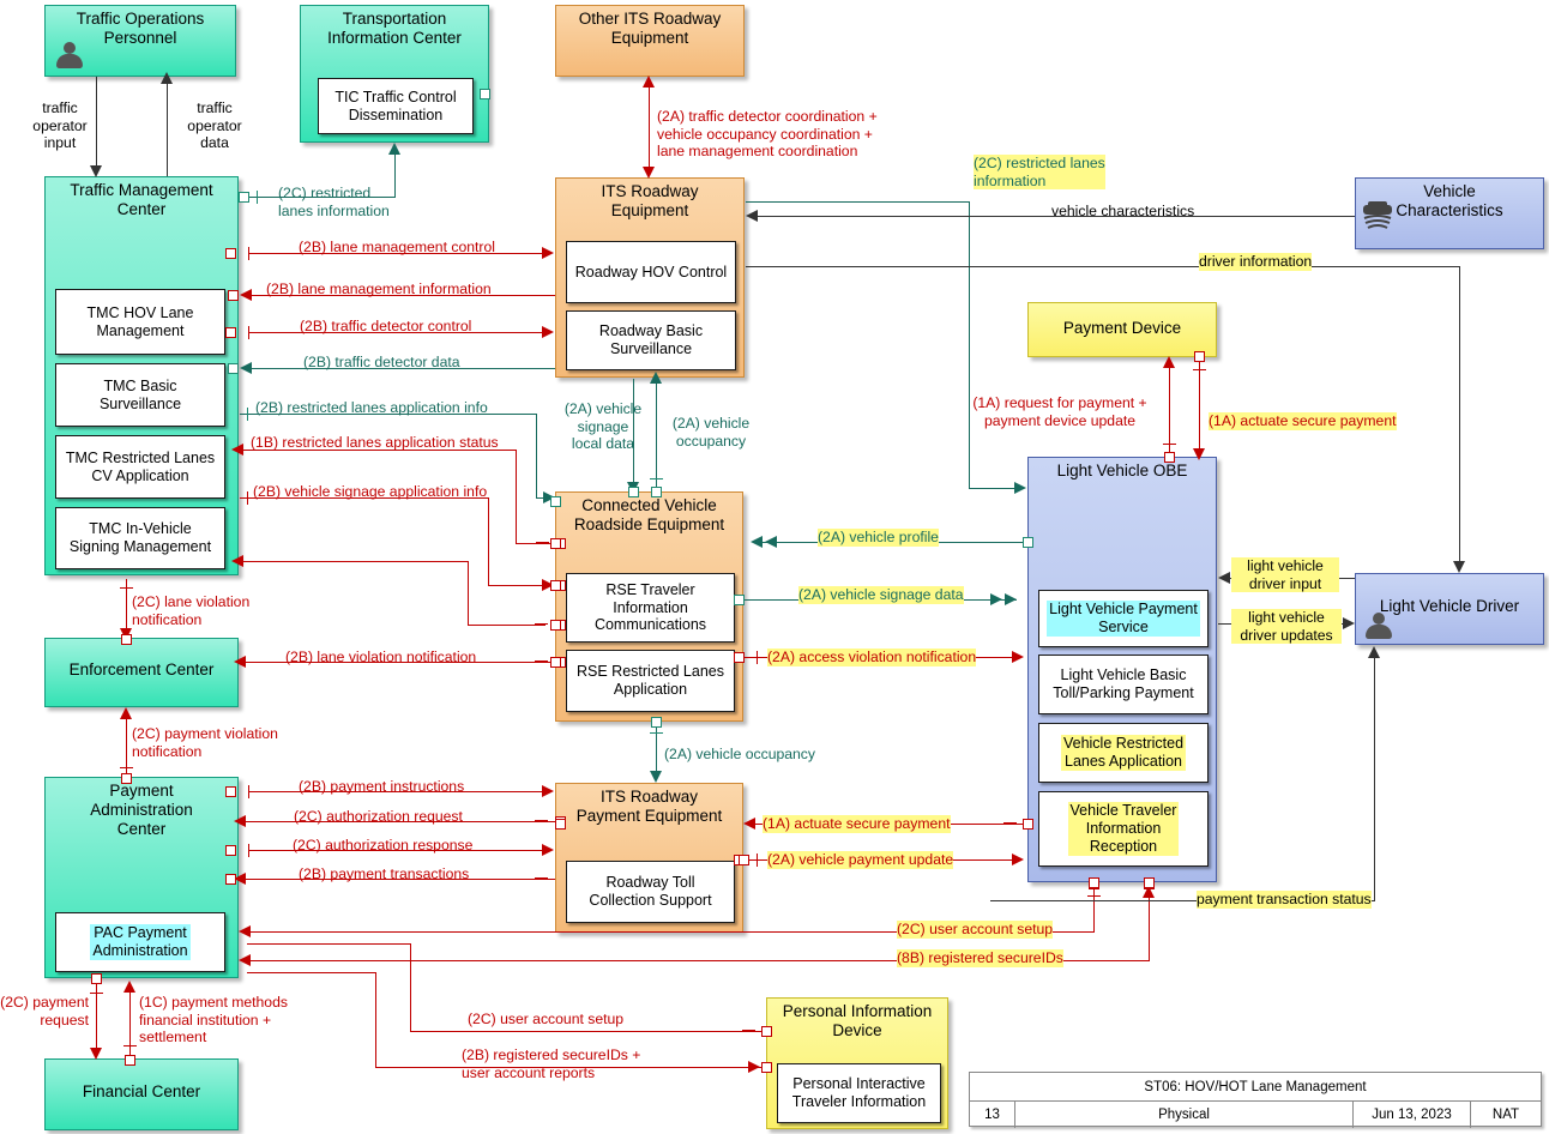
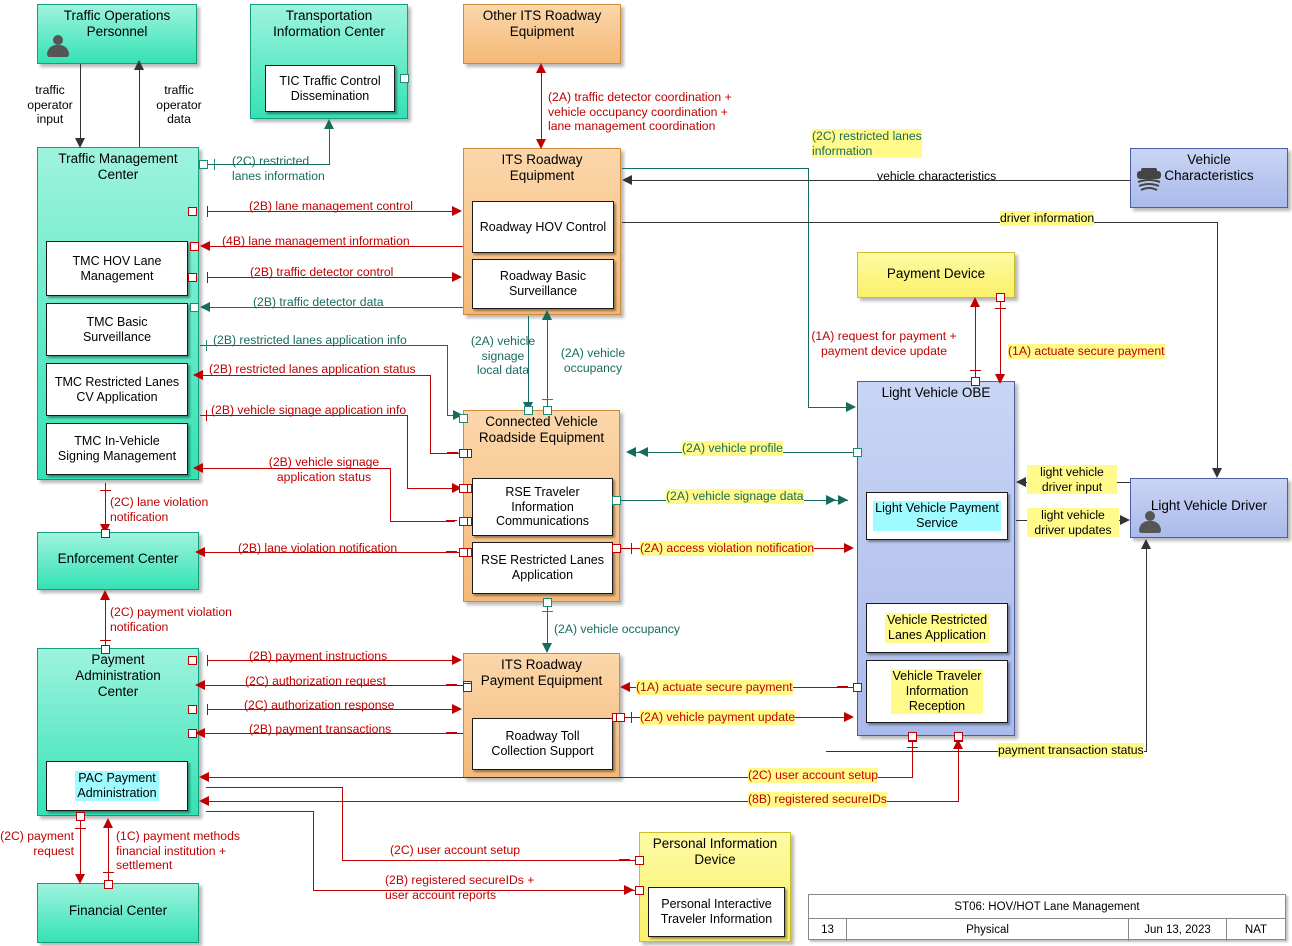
  Traffic Operations
  Personnel
  Transportation
  Information Center
  TIC Traffic Control
  Dissemination
  Other ITS Roadway
  Equipment
  Traffic Management
  Center
  TMC HOV Lane
  Management
  TMC Basic
  Surveillance
  TMC Restricted Lanes
  CV Application
  TMC In-Vehicle
  Signing Management
  ITS Roadway
  Equipment
  Roadway HOV Control
  Roadway Basic
  Surveillance
  Connected Vehicle
  Roadside Equipment
  RSE Traveler
  Information
  Communications
  RSE Restricted Lanes
  Application
  Enforcement Center
  Payment
  Administration
  Center
  PAC Payment
  Administration
  Financial Center
  ITS Roadway
  Payment Equipment
  Roadway Toll
  Collection Support
  Payment Device
  Light Vehicle OBE
  Light Vehicle Payment
  Service
- Light Vehicle Basic
- Toll/Parking Payment
  Vehicle Restricted
  Lanes Application
  Vehicle Traveler
  Information
  Reception
  Vehicle
  Characteristics
  Light Vehicle Driver
  Personal Information
  Device
  Personal Interactive
  Traveler Information
  traffic
  operator
  input
  traffic
  operator
  data
  (2C) restricted
  lanes information
  (2A) traffic detector coordination +
  vehicle occupancy coordination +
  lane management coordination
  (2B) lane management control
- (2B) lane management information
+ (4B) lane management information
  (2B) traffic detector control
  (2B) traffic detector data
  (2B) restricted lanes application info
- (1B) restricted lanes application status
+ (2B) restricted lanes application status
  (2B) vehicle signage application info
+ (2B) vehicle signage
+ application status
  (2C) lane violation
  notification
  (2B) lane violation notification
  (2C) payment violation
  notification
  (2B) payment instructions
  (2C) authorization request
  (2C) authorization response
  (2B) payment transactions
  (2C) user account setup
  (8B) registered secureIDs
  (2C) user account setup
  (2B) registered secureIDs +
  user account reports
  (2C) payment
  request
  (1C) payment methods
  financial institution +
  settlement
  (2A) vehicle
  signage
  local data
  (2A) vehicle
  occupancy
  (2C) restricted lanes
  information
  vehicle characteristics
  driver information
  (1A) request for payment +
  payment device update
  (1A) actuate secure payment
  (2A) vehicle profile
  (2A) vehicle signage data
  (2A) access violation notification
  (2A) vehicle occupancy
  (1A) actuate secure payment
  (2A) vehicle payment update
  light vehicle
  driver input
  light vehicle
  driver updates
  payment transaction status
  ST06: HOV/HOT Lane Management
  13
  Physical
  Jun 13, 2023
  NAT
